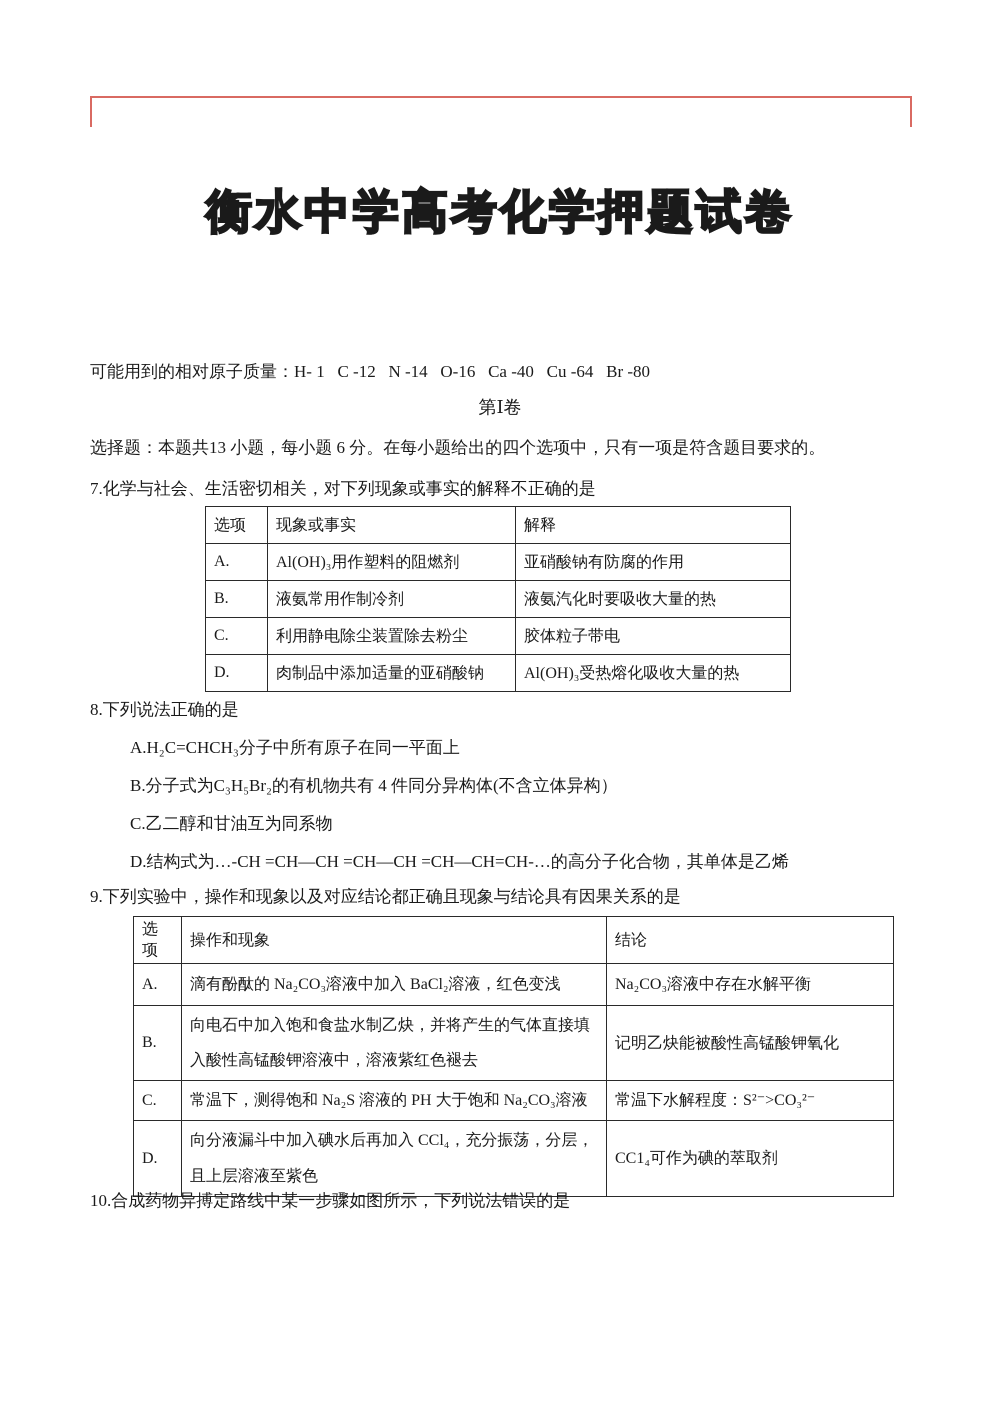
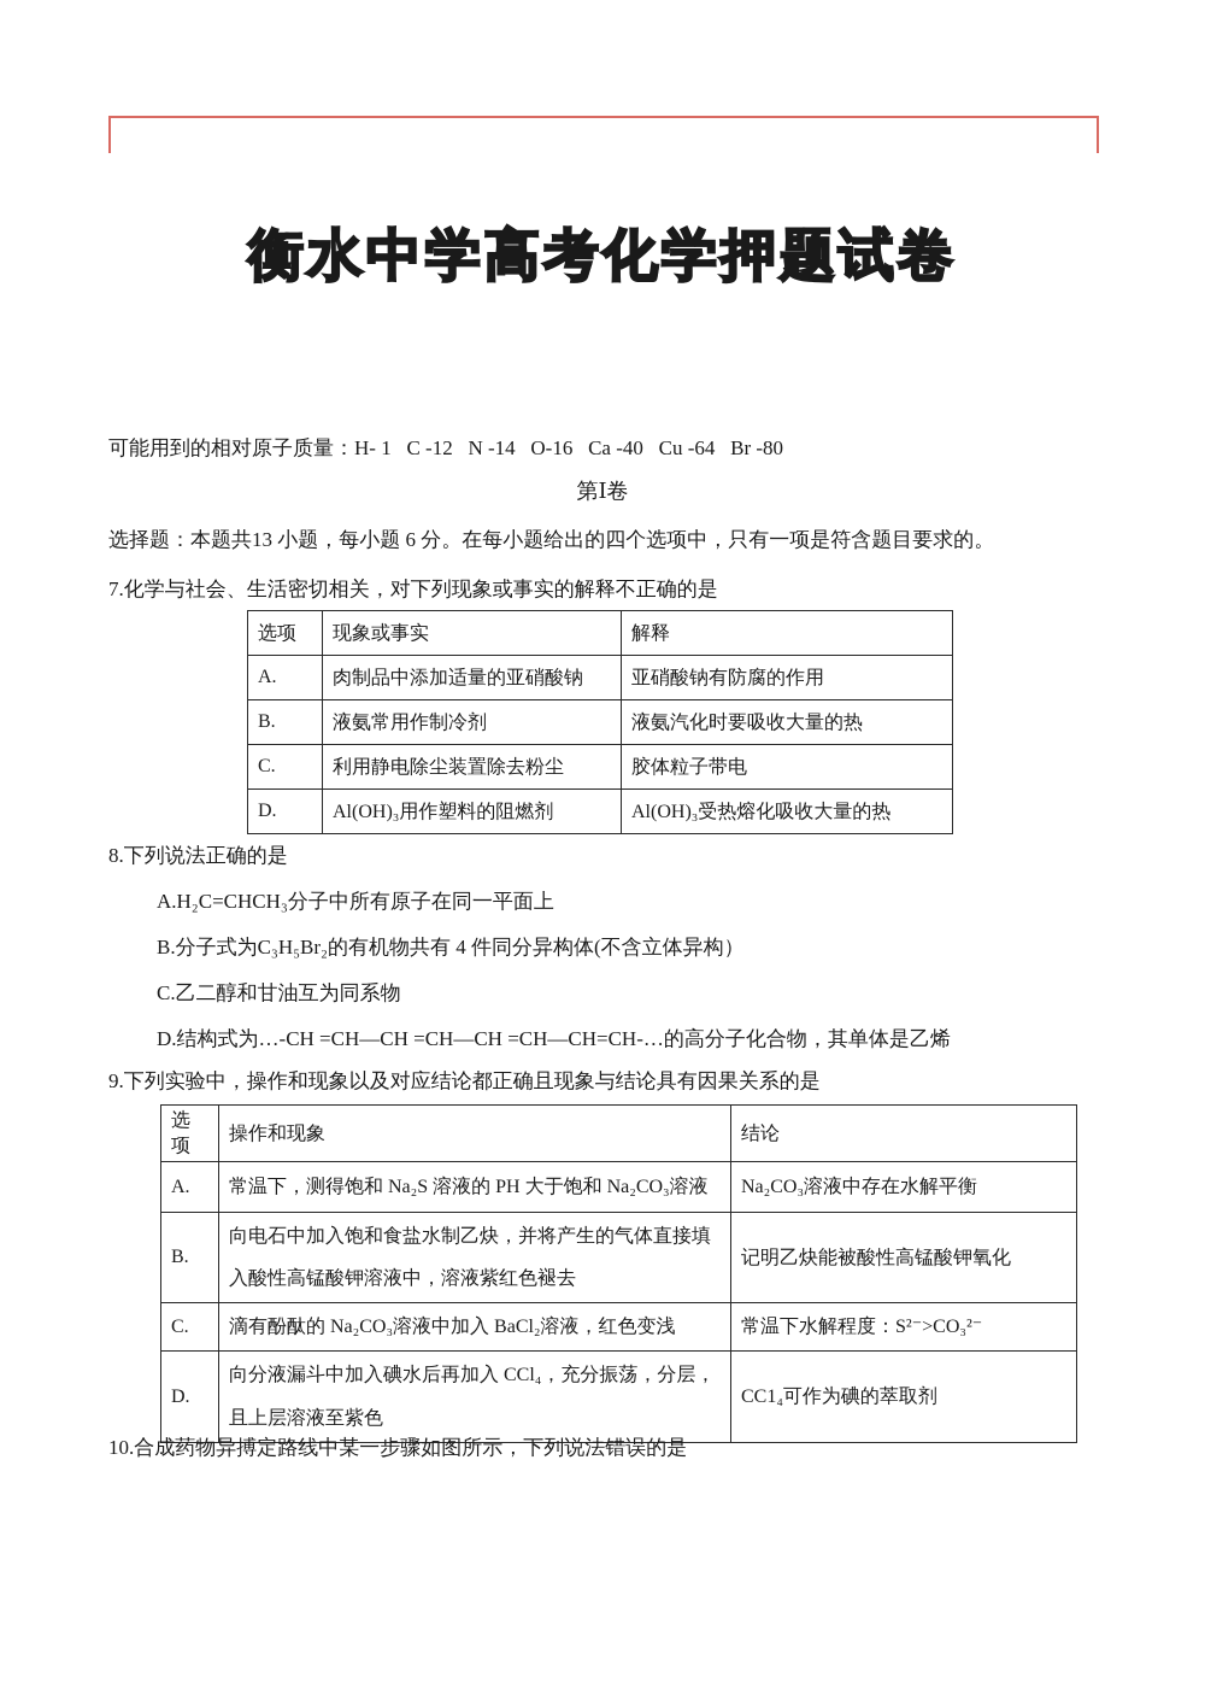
  衡水中学高考化学押题试卷
  可能用到的相对原子质量：H- 1 C -12 N -14 O-16 Ca -40 Cu -64 Br -80
  第Ⅰ卷
  选择题：本题共13 小题，每小题 6 分。在每小题给出的四个选项中，只有一项是符含题目要求的。
  7.化学与社会、生活密切相关，对下列现象或事实的解释不正确的是
  选项	现象或事实	解释
- A.	Al(OH)₃用作塑料的阻燃剂	亚硝酸钠有防腐的作用
+ A.	肉制品中添加适量的亚硝酸钠	亚硝酸钠有防腐的作用
  B.	液氨常用作制冷剂	液氨汽化时要吸收大量的热
  C.	利用静电除尘装置除去粉尘	胶体粒子带电
- D.	肉制品中添加适量的亚硝酸钠	Al(OH)₃受热熔化吸收大量的热
+ D.	Al(OH)₃用作塑料的阻燃剂	Al(OH)₃受热熔化吸收大量的热
  8.下列说法正确的是
  A.H₂C=CHCH₃分子中所有原子在同一平面上
  B.分子式为C₃H₅Br₂的有机物共有 4 件同分异构体(不含立体异构）
  C.乙二醇和甘油互为同系物
  D.结构式为…-CH =CH—CH =CH—CH =CH—CH=CH-…的高分子化合物，其单体是乙烯
  9.下列实验中，操作和现象以及对应结论都正确且现象与结论具有因果关系的是
  选项	操作和现象	结论
- A.	滴有酚酞的 Na₂CO₃溶液中加入 BaCl₂溶液，红色变浅	Na₂CO₃溶液中存在水解平衡
+ A.	常温下，测得饱和 Na₂S 溶液的 PH 大于饱和 Na₂CO₃溶液	Na₂CO₃溶液中存在水解平衡
  B.	向电石中加入饱和食盐水制乙炔，并将产生的气体直接填入酸性高锰酸钾溶液中，溶液紫红色褪去	记明乙炔能被酸性高锰酸钾氧化
- C.	常温下，测得饱和 Na₂S 溶液的 PH 大于饱和 Na₂CO₃溶液	常温下水解程度：S²⁻>CO₃²⁻
+ C.	滴有酚酞的 Na₂CO₃溶液中加入 BaCl₂溶液，红色变浅	常温下水解程度：S²⁻>CO₃²⁻
  D.	向分液漏斗中加入碘水后再加入 CCl₄，充分振荡，分层，且上层溶液至紫色	CC1₄可作为碘的萃取剂
  10.合成药物异搏定路线中某一步骤如图所示，下列说法错误的是
